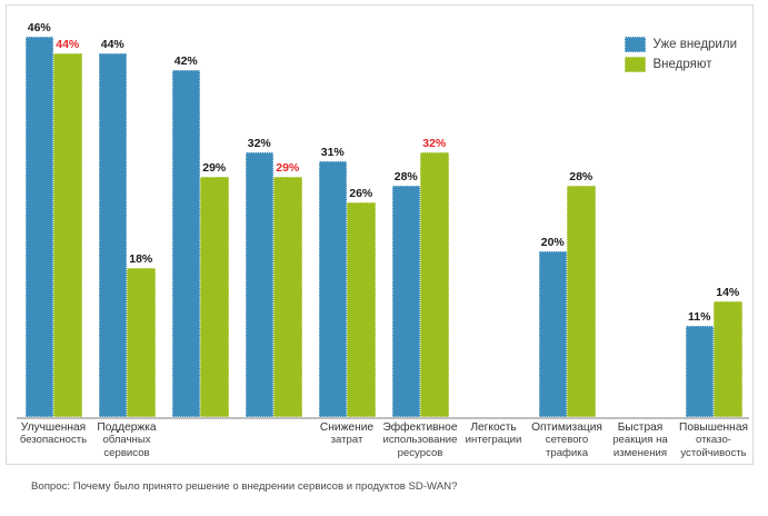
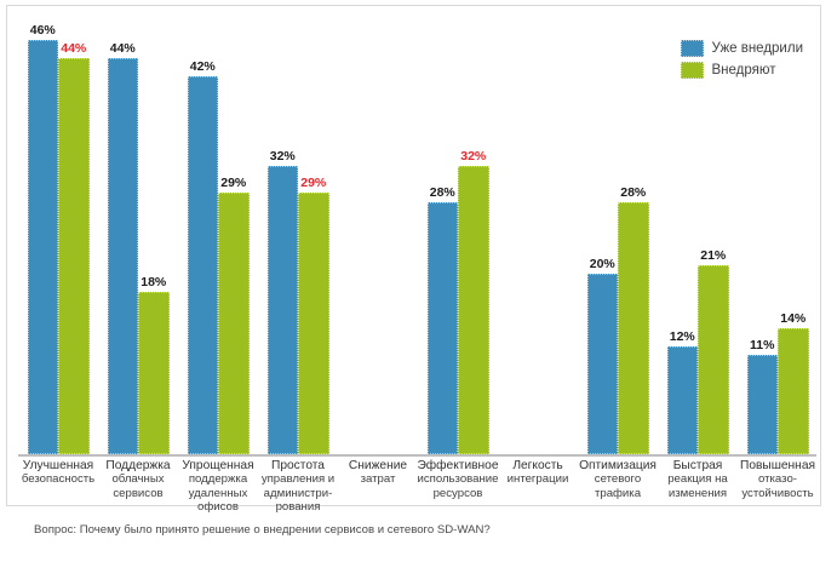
  46%
  44%
  44%
  18%
  42%
  29%
  32%
  29%
- 31%
- 26%
  28%
  32%
  20%
  28%
+ 12%
+ 21%
  11%
  14%
  Улучшенная
  безопасность
  Поддержка
  облачных
  сервисов
+ Упрощенная
+ поддержка
+ удаленных
+ офисов
+ Простота
+ управления и
+ администри-
+ рования
  Снижение
  затрат
  Эффективное
  использование
  ресурсов
  Легкость
  интеграции
  Оптимизация
  сетевого
  трафика
  Быстрая
  реакция на
  изменения
  Повышенная
  отказо-
  устойчивость
  Уже внедрили
  Внедряют
- Вопрос: Почему было принято решение о внедрении сервисов и продуктов SD-WAN?
+ Вопрос: Почему было принято решение о внедрении сервисов и сетевого SD-WAN?
